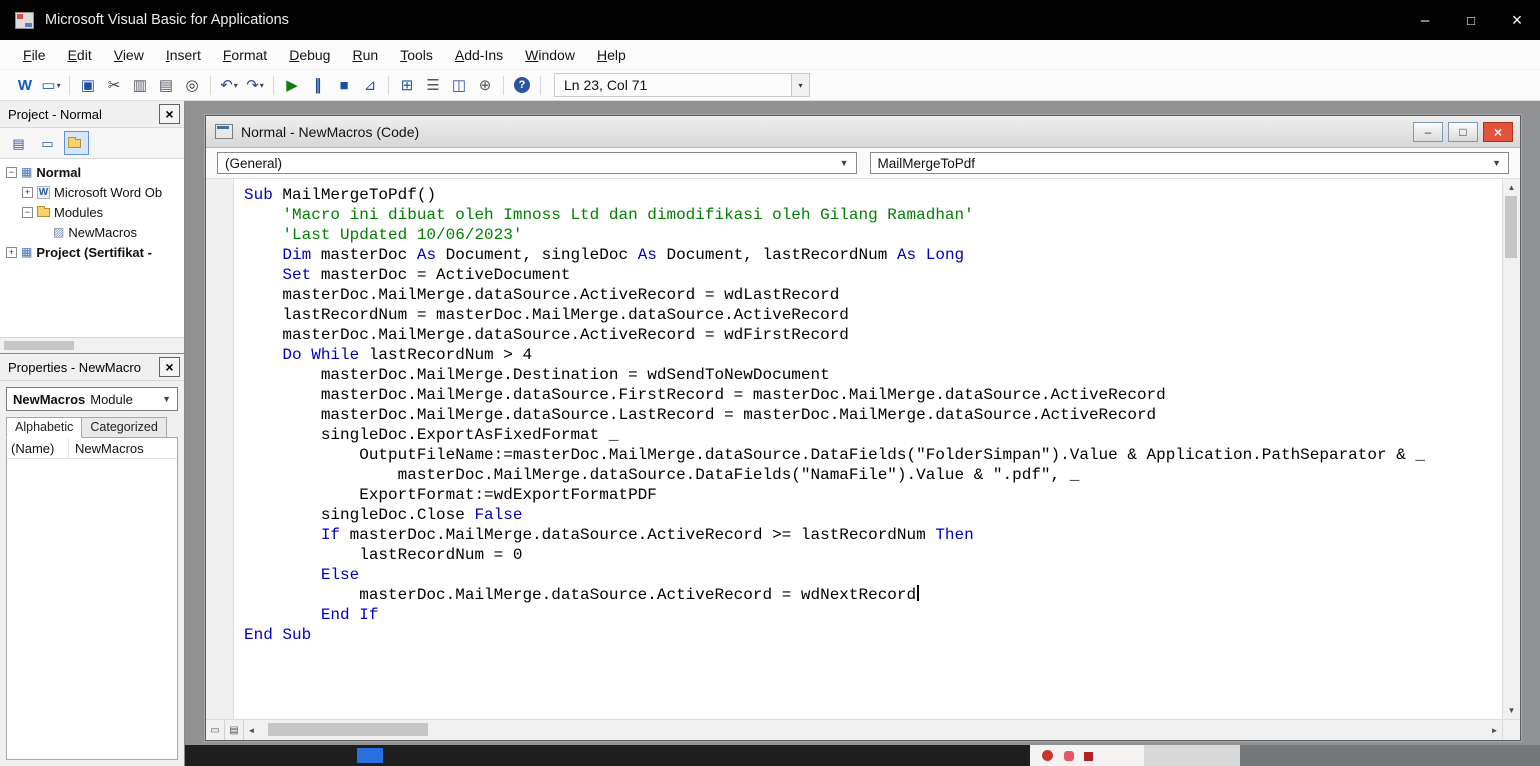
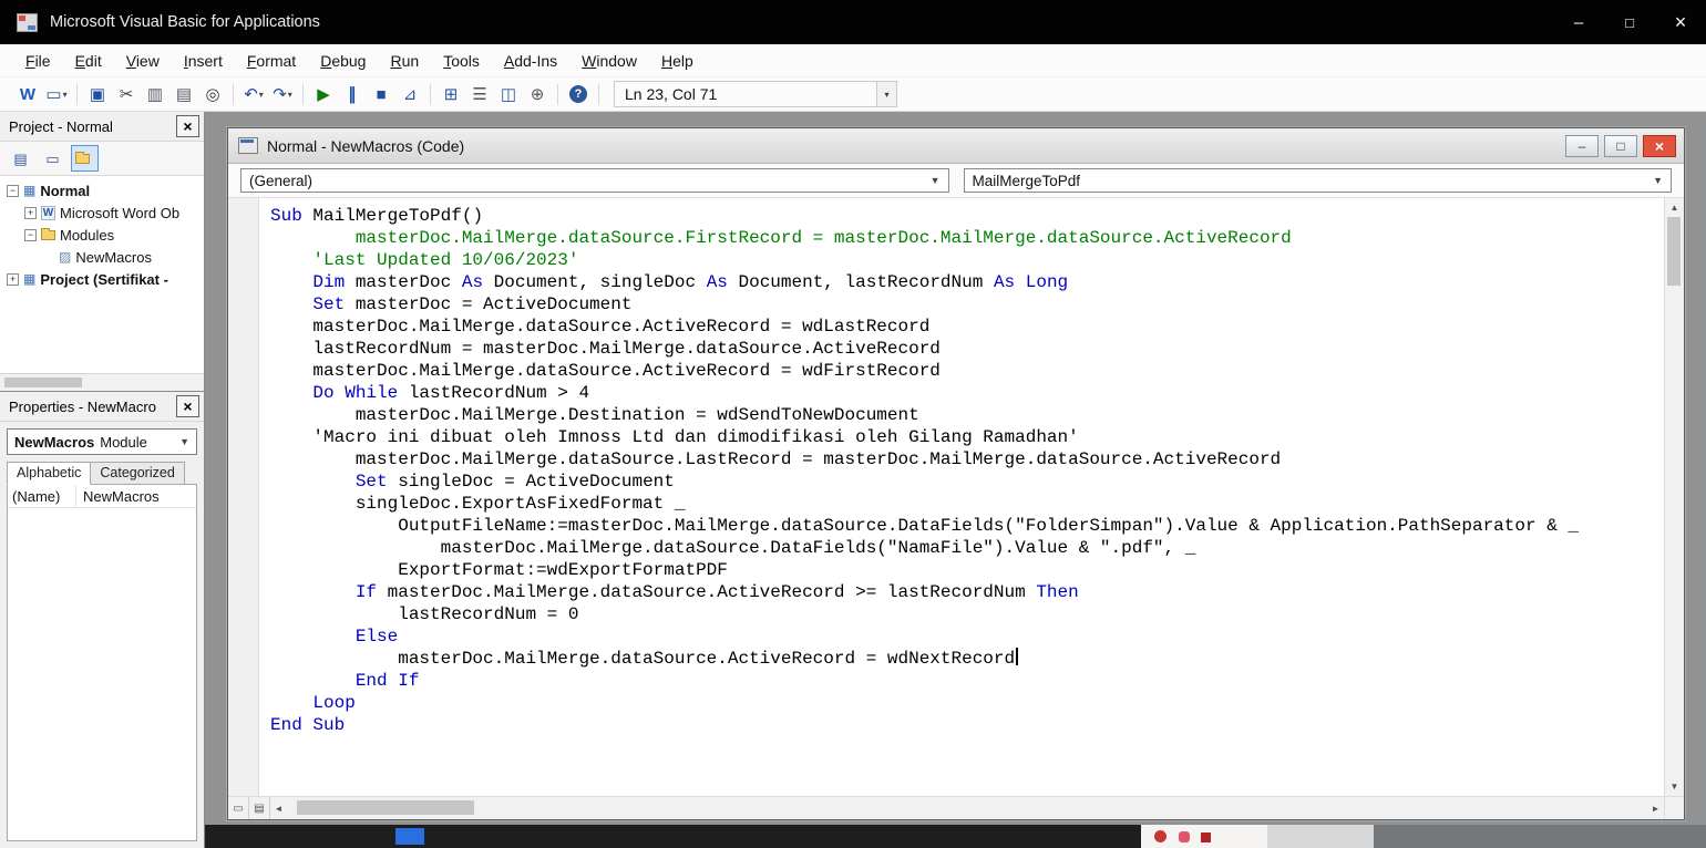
  Microsoft Visual Basic for Applications
  –
  □
  ×
  File
  Edit
  View
  Insert
  Format
  Debug
  Run
  Tools
  Add-Ins
  Window
  Help
  W
  ▭
  ▾
  ▣
  ✂
  ▥
  ▤
  ◎
  ↶
  ▾
  ↷
  ▾
  ▶
  ∥
  ■
  ⊿
  ⊞
  ☰
  ◫
  ⊕
  ?
  Ln 23, Col 71
  ▾
  Project - Normal
  ×
  ▤
  ▭
  −
  ▦
  Normal
  +
  W
  Microsoft Word Ob
  −
  Modules
  ▨
  NewMacros
  +
  ▦
  Project (Sertifikat -
  Properties - NewMacro
  ×
  NewMacros
  Module
  ▼
  Alphabetic
  Categorized
  (Name)
  NewMacros
  Normal - NewMacros (Code)
  –
  □
  ×
  (General)
  ▼
  MailMergeToPdf
  ▼
  Sub MailMergeToPdf()
- 'Macro ini dibuat oleh Imnoss Ltd dan dimodifikasi oleh Gilang Ramadhan'
+ masterDoc.MailMerge.dataSource.FirstRecord = masterDoc.MailMerge.dataSource.ActiveRecord
  'Last Updated 10/06/2023'
  Dim masterDoc As Document, singleDoc As Document, lastRecordNum As Long
  Set masterDoc = ActiveDocument
  masterDoc.MailMerge.dataSource.ActiveRecord = wdLastRecord
  lastRecordNum = masterDoc.MailMerge.dataSource.ActiveRecord
  masterDoc.MailMerge.dataSource.ActiveRecord = wdFirstRecord
  Do While lastRecordNum > 4
  masterDoc.MailMerge.Destination = wdSendToNewDocument
- masterDoc.MailMerge.dataSource.FirstRecord = masterDoc.MailMerge.dataSource.ActiveRecord
+ 'Macro ini dibuat oleh Imnoss Ltd dan dimodifikasi oleh Gilang Ramadhan'
  masterDoc.MailMerge.dataSource.LastRecord = masterDoc.MailMerge.dataSource.ActiveRecord
+ Set singleDoc = ActiveDocument
  singleDoc.ExportAsFixedFormat _
  OutputFileName:=masterDoc.MailMerge.dataSource.DataFields("FolderSimpan").Value & Application.PathSeparator & _
  masterDoc.MailMerge.dataSource.DataFields("NamaFile").Value & ".pdf", _
  ExportFormat:=wdExportFormatPDF
- singleDoc.Close False
  If masterDoc.MailMerge.dataSource.ActiveRecord >= lastRecordNum Then
  lastRecordNum = 0
  Else
  masterDoc.MailMerge.dataSource.ActiveRecord = wdNextRecord
  End If
+ Loop
  End Sub
  ▲
  ▼
  ▭
  ▤
  ◄
  ►
